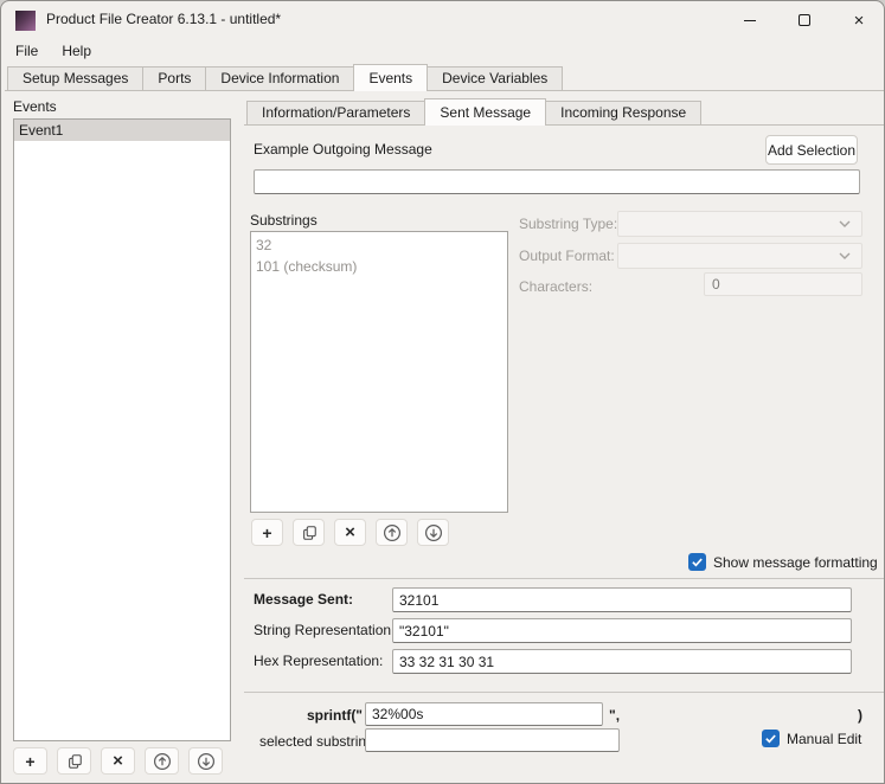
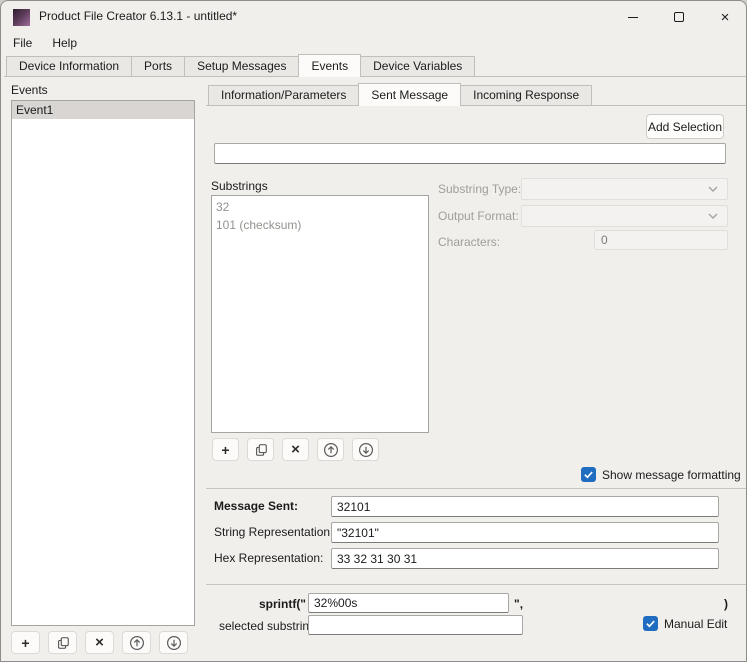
  Product File Creator 6.13.1 - untitled*
  ×
  File
  Help
- Setup Messages
+ Device Information
  Ports
- Device Information
+ Setup Messages
  Events
  Device Variables
  Events
  Event1
  +
  ×
  Information/Parameters
  Sent Message
  Incoming Response
- Example Outgoing Message
  Add Selection
  Substrings
  32
  101 (checksum)
  Substring Type:
  Output Format:
  Characters:
  0
  +
  ×
  Show message formatting
  Message Sent:
  32101
  String Representation
  "32101"
  Hex Representation:
  33 32 31 30 31
  sprintf("
  32%00s
  ",
  )
  selected substrin
  Manual Edit
